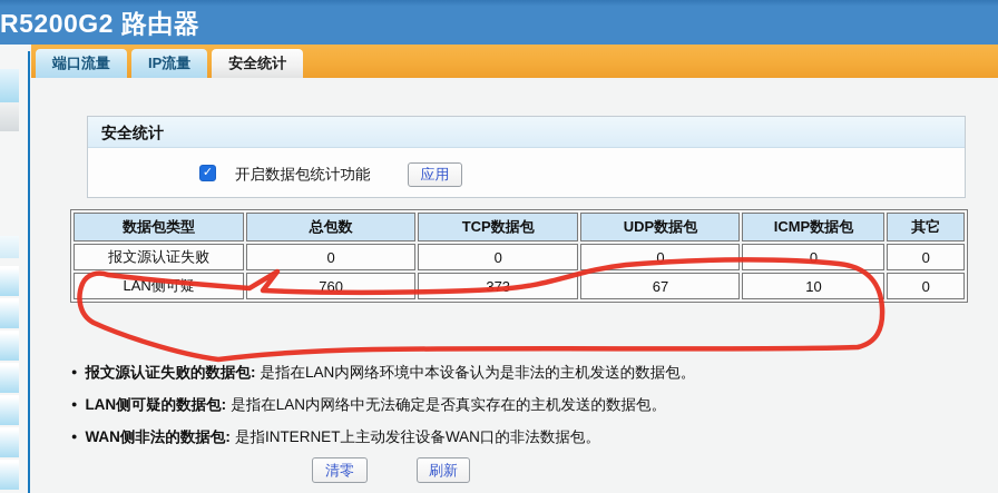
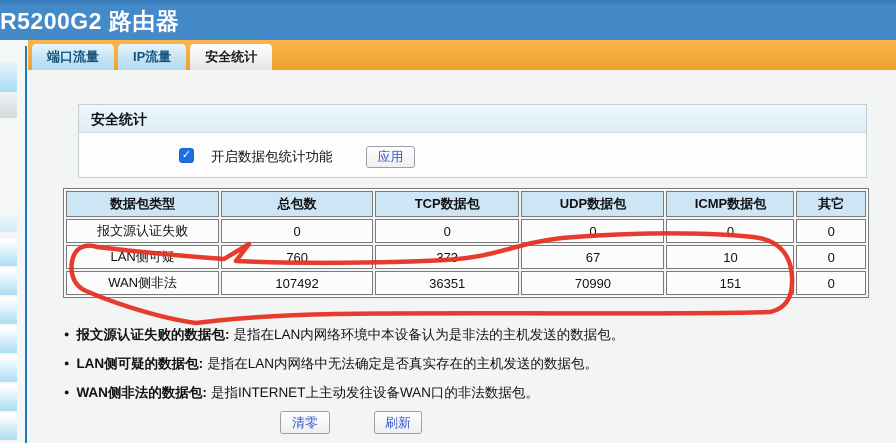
  R5200G2 路由器
  端口流量
  IP流量
  安全统计
  安全统计
  ✓
  开启数据包统计功能
  应用
  数据包类型	总包数	TCP数据包	UDP数据包	ICMP数据包	其它
  报文源认证失败	0	0	0	0	0
  LAN侧可	760	373	67	10	0
+ WAN侧非法	107492	36351	70990	151	0
  ● 报文源认证失败的数据包: 是指在LAN内网络环境中本设备认为是非法的主机发送的数据包。
  ● LAN侧可疑的数据包: 是指在LAN内网络中无法确定是否真实存在的主机发送的数据包。
  ● WAN侧非法的数据包: 是指INTERNET上主动发往设备WAN口的非法数据包。
  清零
  刷新
